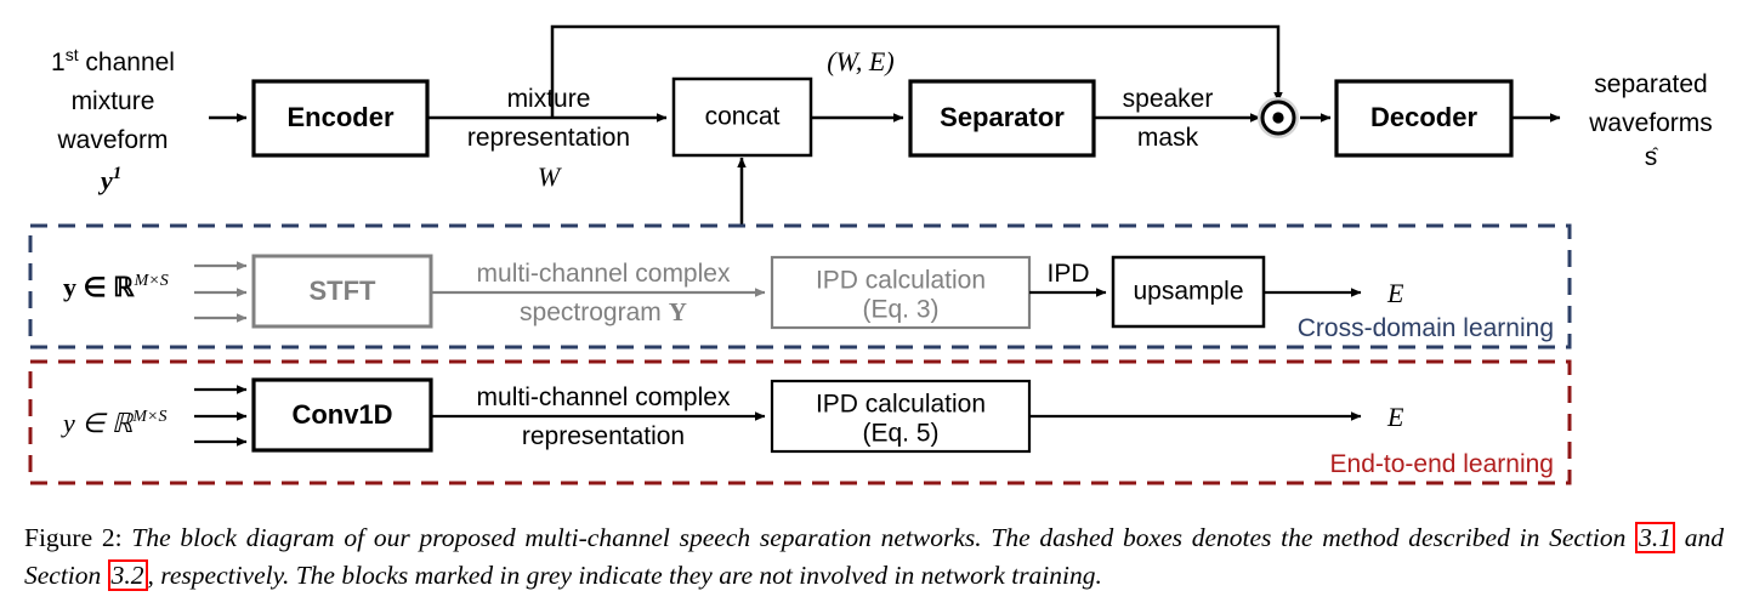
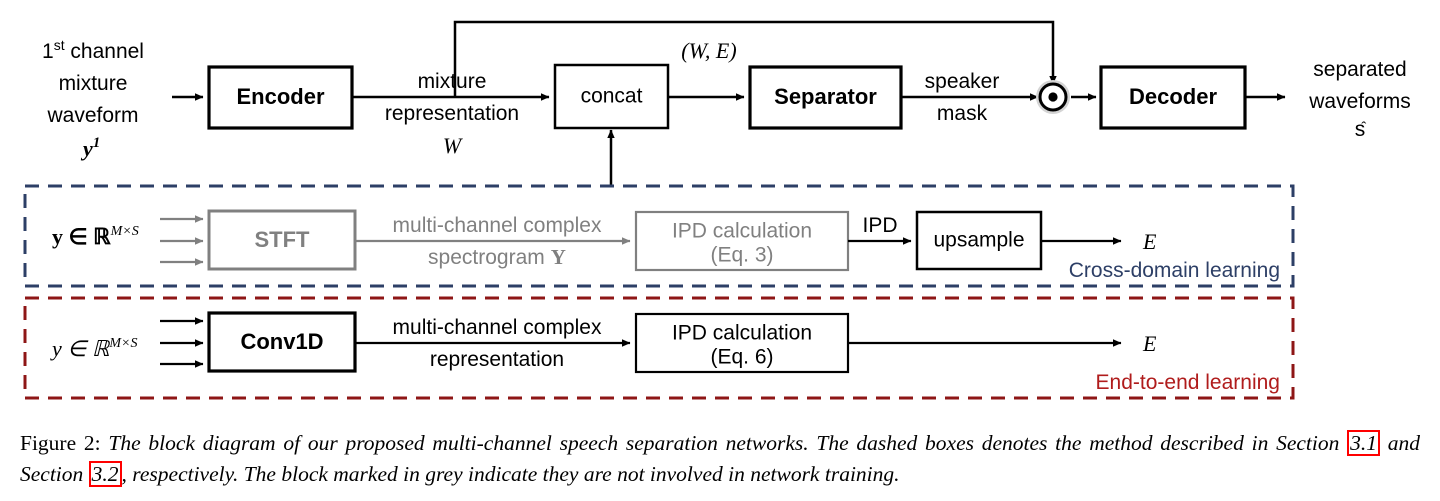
  1st channel
  mixture
  waveform
  y1
  Encoder
  mixture
  representation
  W
  concat
  (W, E)
  Separator
  speaker
  mask
  Decoder
  separated
  waveforms
  s
  Cross-domain learning
  y ∈ ℝM×S
  STFT
  multi-channel complex
  spectrogram Y
  IPD calculation
  (Eq. 3)
  IPD
  upsample
  E
  End-to-end learning
  y ∈ ℝM×S
  Conv1D
  multi-channel complex
  representation
  IPD calculation
- (Eq. 5)
+ (Eq. 6)
  E
- Figure 2: The block diagram of our proposed multi-channel speech separation networks. The dashed boxes denotes the method described in Section 3.1 and Section 3.2 , respectively. The blocks marked in grey indicate they are not involved in network training.
+ Figure 2: The block diagram of our proposed multi-channel speech separation networks. The dashed boxes denotes the method described in Section 3.1 and Section 3.2 , respectively. The block marked in grey indicate they are not involved in network training.
